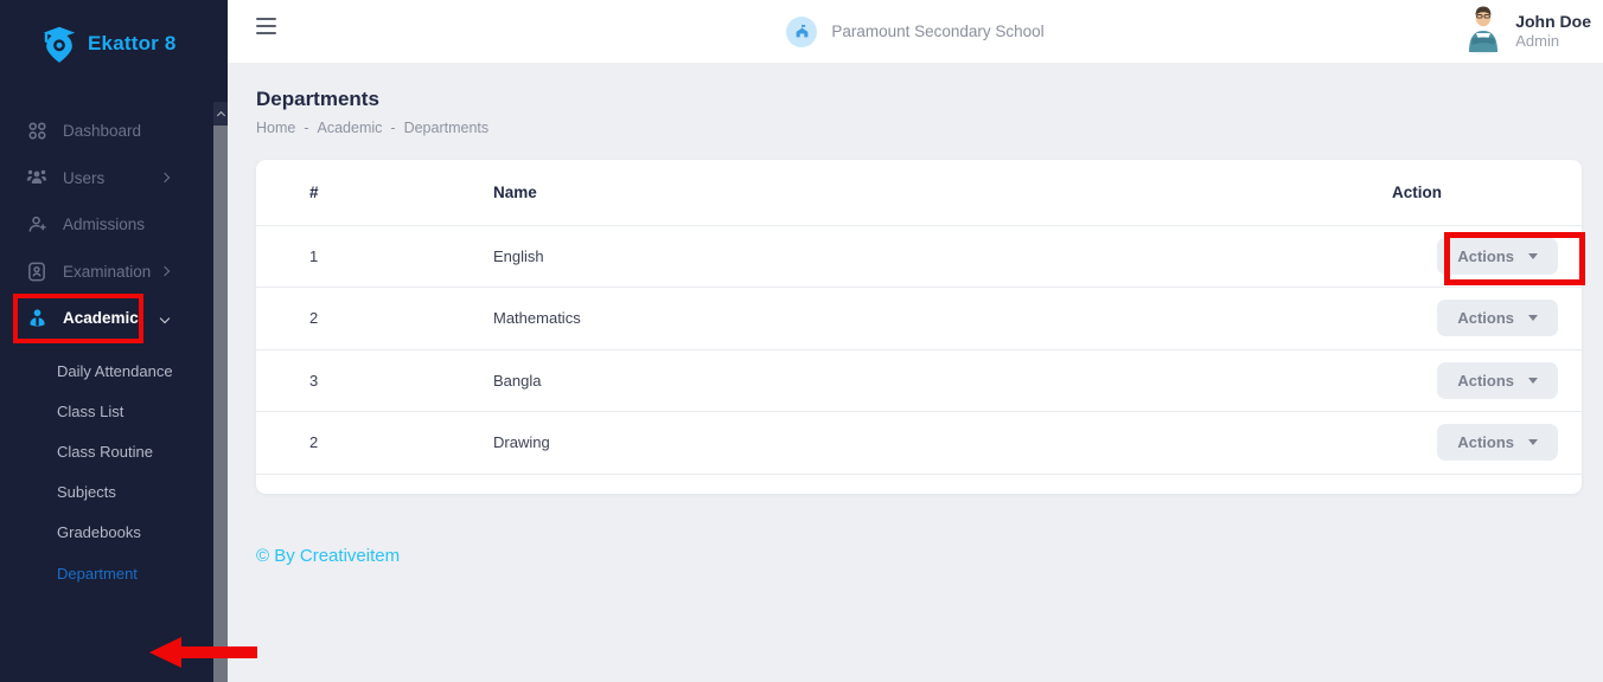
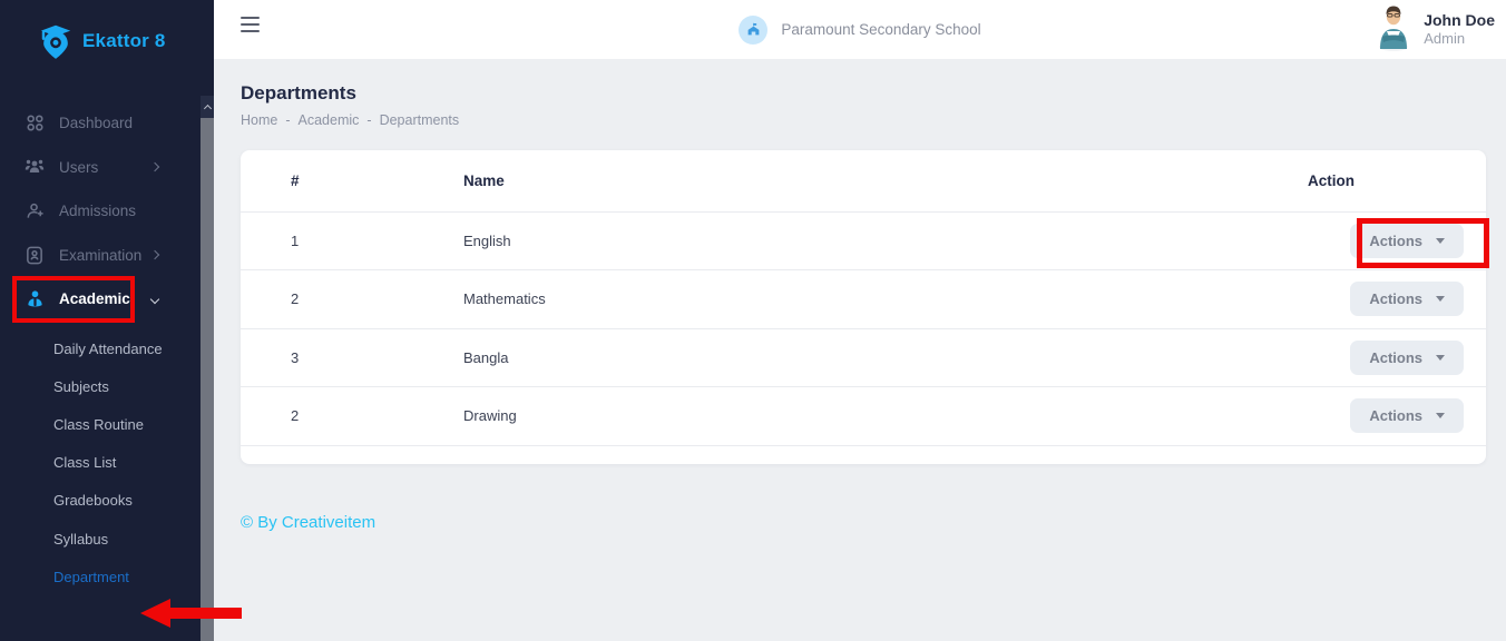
  Ekattor 8
  Dashboard
  Users
  Admissions
  Examination
  Academic
  Daily Attendance
- Class List
+ Subjects
  Class Routine
- Subjects
+ Class List
  Gradebooks
+ Syllabus
  Department
  Paramount Secondary School
  John Doe
  Admin
  Departments
  Home
  -
  Academic
  -
  Departments
  #	Name	Action
  1	English	Actions
  2	Mathematics	Actions
  3	Bangla	Actions
  2	Drawing	Actions
  © By Creativeitem
